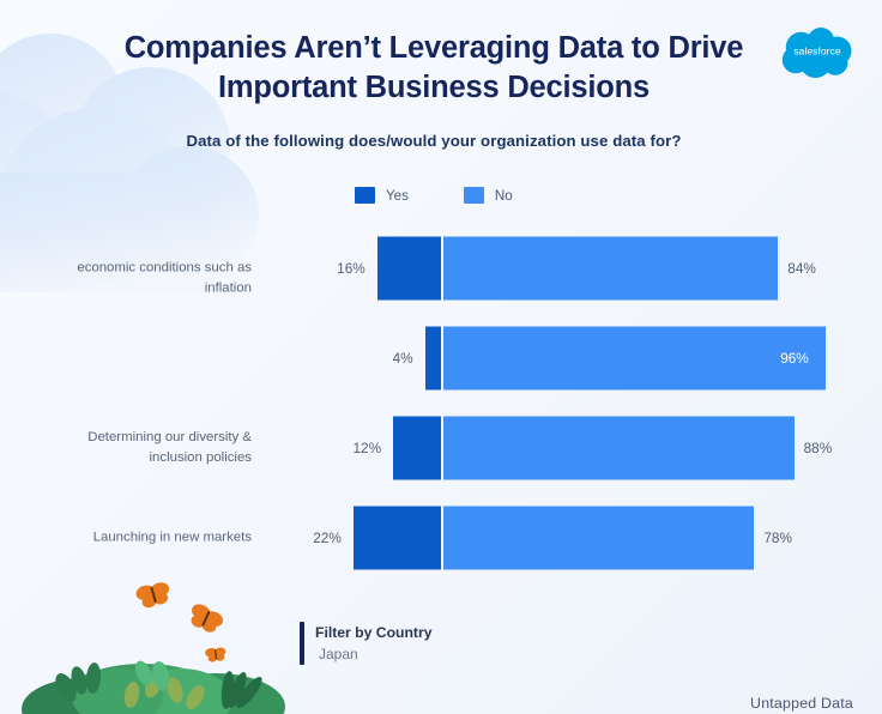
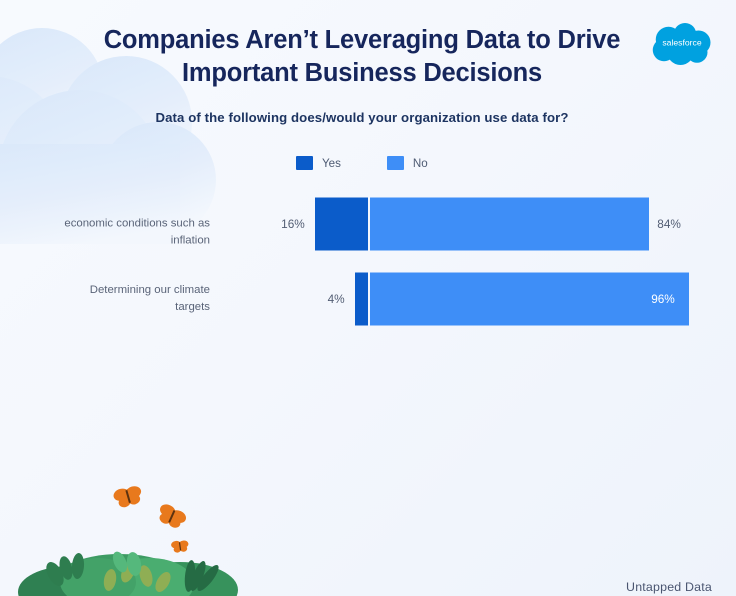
  Companies Aren’t Leveraging Data to Drive Important Business Decisions
  Data of the following does/would your organization use data for?
  salesforce
  Yes
  No
  economic conditions such as
  inflation
  16%
  84%
+ Determining our climate
+ targets
  4%
  96%
- Determining our diversity &
- inclusion policies
- 12%
- 88%
- Launching in new markets
- 22%
- 78%
- Filter by Country
- Japan
  Untapped Data
